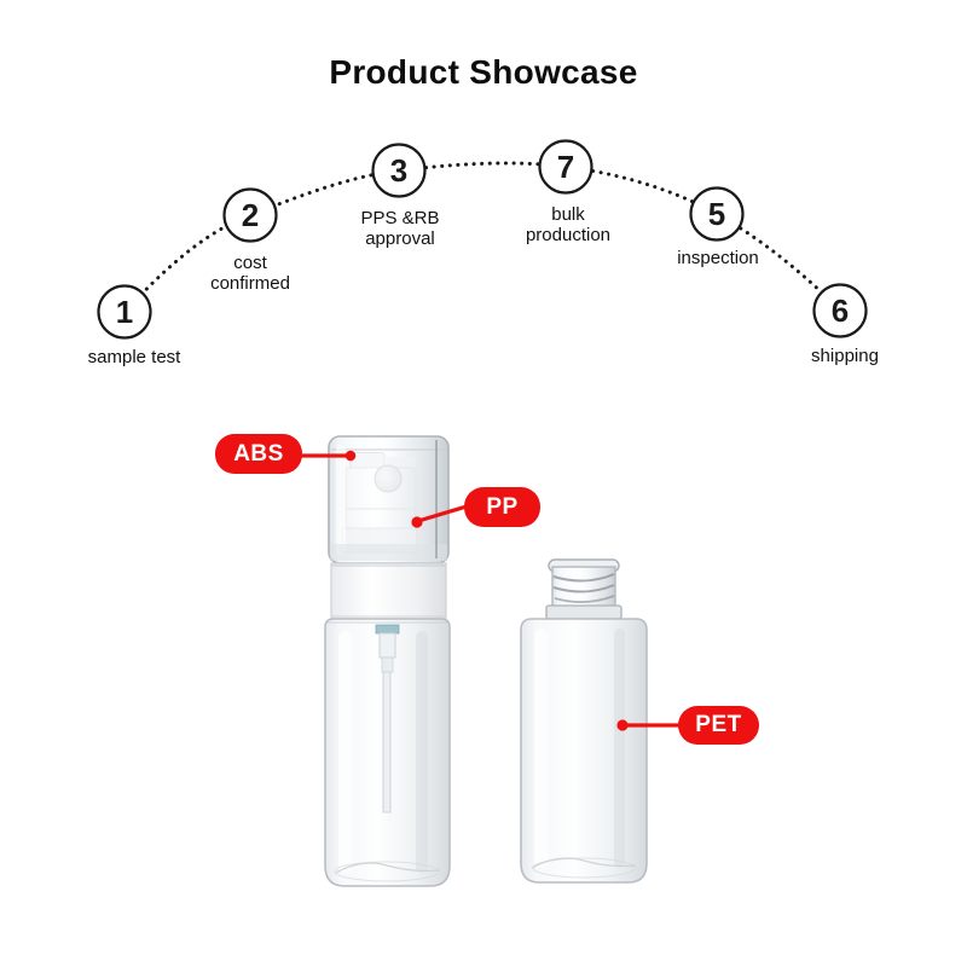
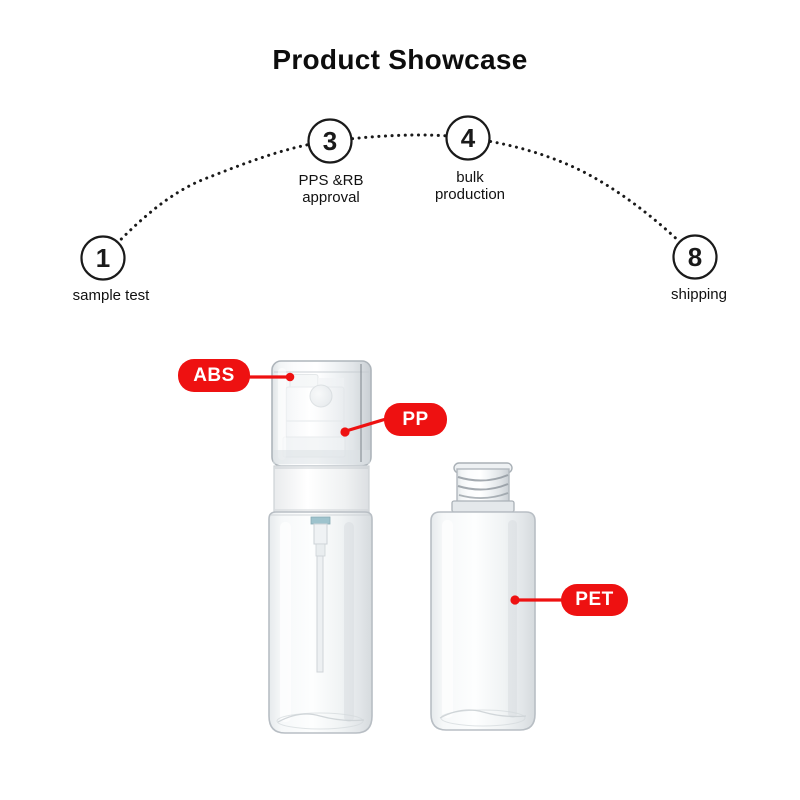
  Product Showcase
  1
  sample test
- 2
- cost
- confirmed
  3
  PPS &RB
  approval
- 7
+ 4
  bulk
  production
- 5
- inspection
- 6
+ 8
  shipping
  ABS
  PP
  PET
